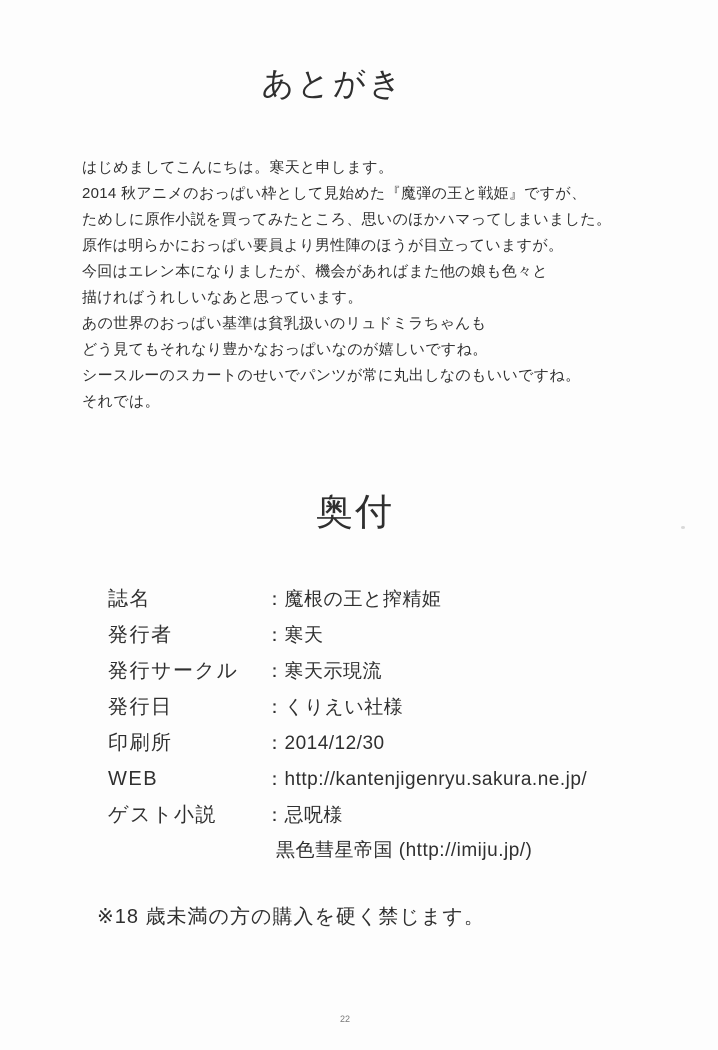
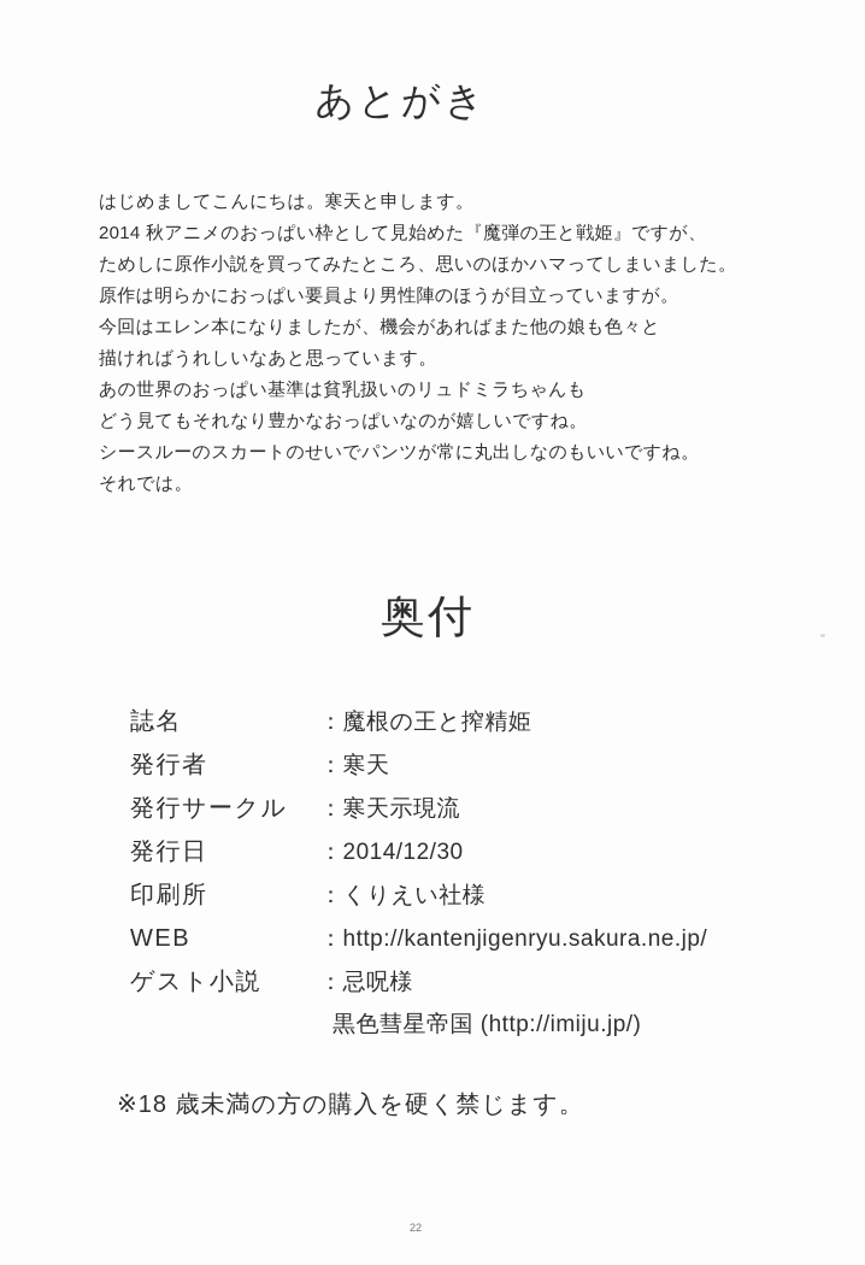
  あとがき
  はじめましてこんにちは。寒天と申します。
  2014 秋アニメのおっぱい枠として見始めた『魔弾の王と戦姫』ですが、
  ためしに原作小説を買ってみたところ、思いのほかハマってしまいました。
  原作は明らかにおっぱい要員より男性陣のほうが目立っていますが。
  今回はエレン本になりましたが、機会があればまた他の娘も色々と
  描ければうれしいなあと思っています。
  あの世界のおっぱい基準は貧乳扱いのリュドミラちゃんも
  どう見てもそれなり豊かなおっぱいなのが嬉しいですね。
  シースルーのスカートのせいでパンツが常に丸出しなのもいいですね。
  それでは。
  奥付
  誌名
  ：魔根の王と搾精姫
  発行者
  ：寒天
  発行サークル
  ：寒天示現流
  発行日
- ：くりえい社様
+ ：2014/12/30
  印刷所
- ：2014/12/30
+ ：くりえい社様
  WEB
  ：http://kantenjigenryu.sakura.ne.jp/
  ゲスト小説
  ：忌呪様
  黒色彗星帝国 (http://imiju.jp/)
  ※18 歳未満の方の購入を硬く禁じます。
  22
